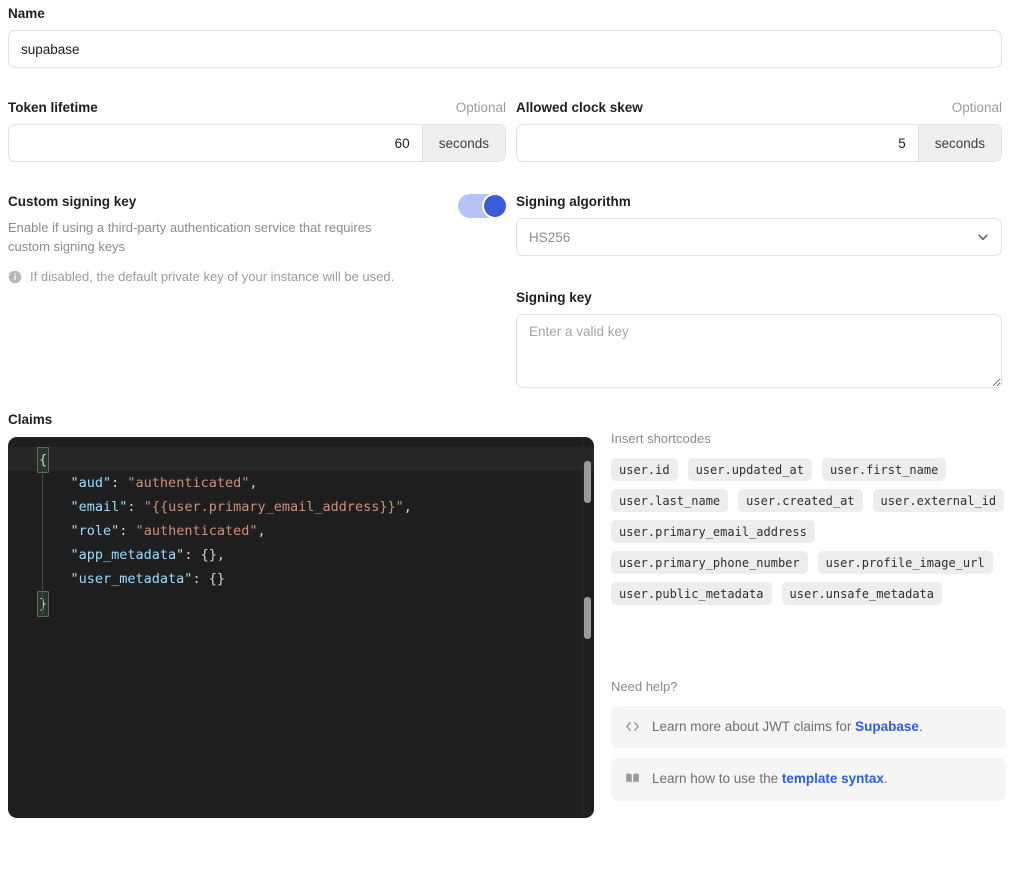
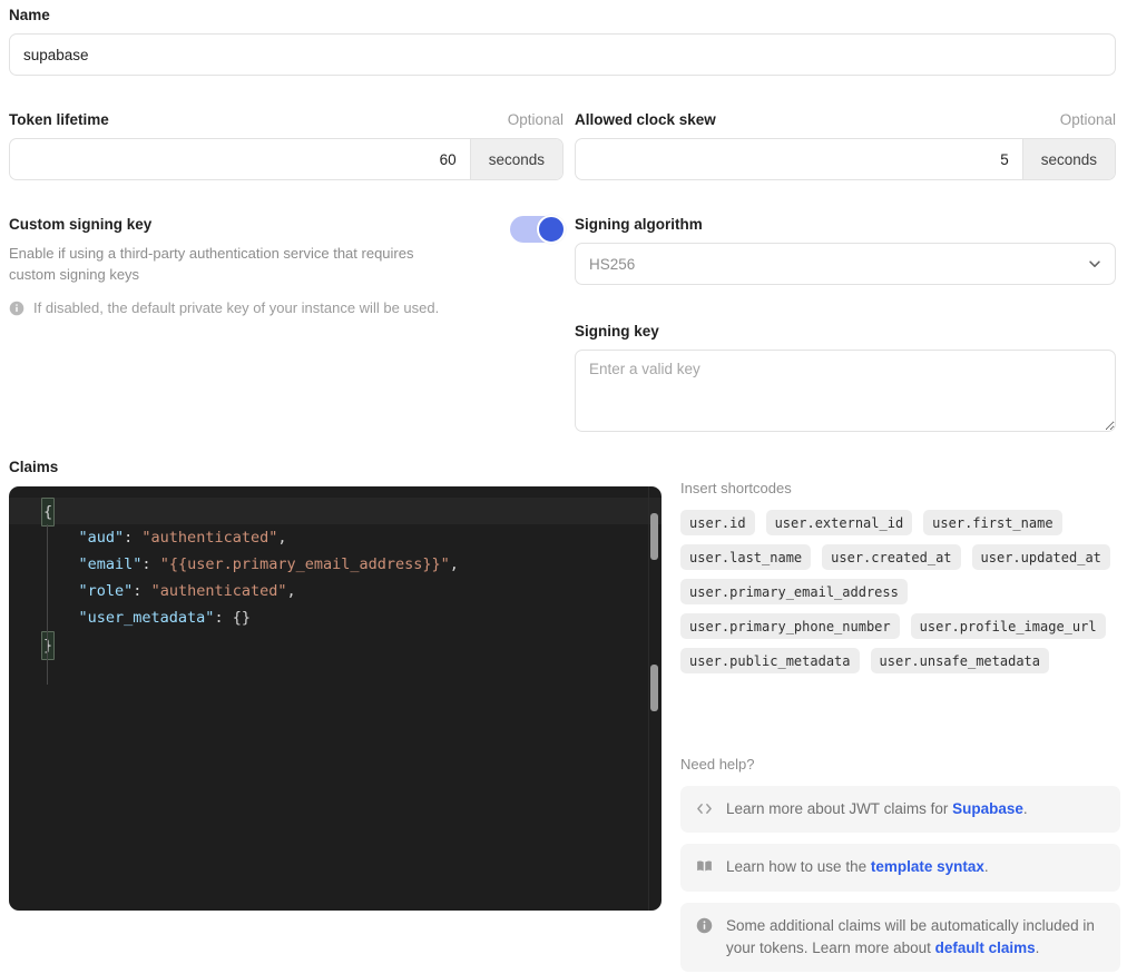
  Name
  supabase
  Token lifetime
  Optional
  60
  seconds
  Allowed clock skew
  Optional
  5
  seconds
  Custom signing key
  Enable if using a third-party authentication service that requires custom signing keys
  If disabled, the default private key of your instance will be used.
  Signing algorithm
  HS256
  Signing key
  Enter a valid key
  Claims
  {
  "aud": "authenticated",
  "email": "{{user.primary_email_address}}",
  "role": "authenticated",
- "app_metadata": {},
  "user_metadata": {}
  }
  Insert shortcodes
  user.id
- user.updated_at
+ user.external_id
  user.first_name
  user.last_name
  user.created_at
- user.external_id
+ user.updated_at
  user.primary_email_address
  user.primary_phone_number
  user.profile_image_url
  user.public_metadata
  user.unsafe_metadata
  Need help?
  Learn more about JWT claims for Supabase.
  Learn how to use the template syntax.
+ Some additional claims will be automatically included in your tokens. Learn more about default claims.
